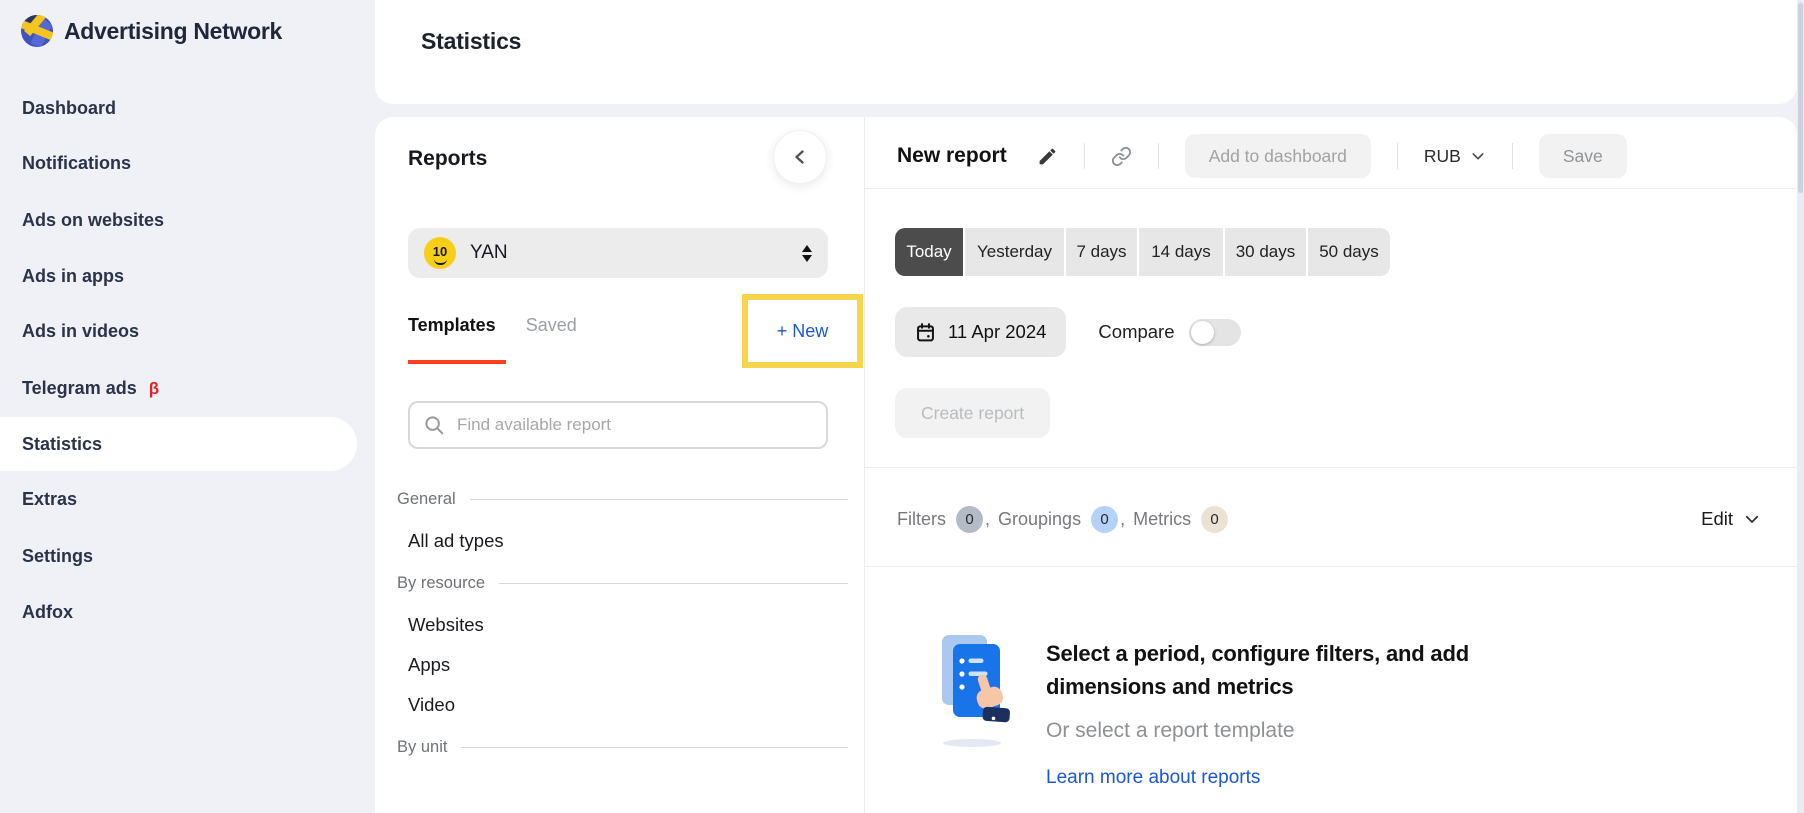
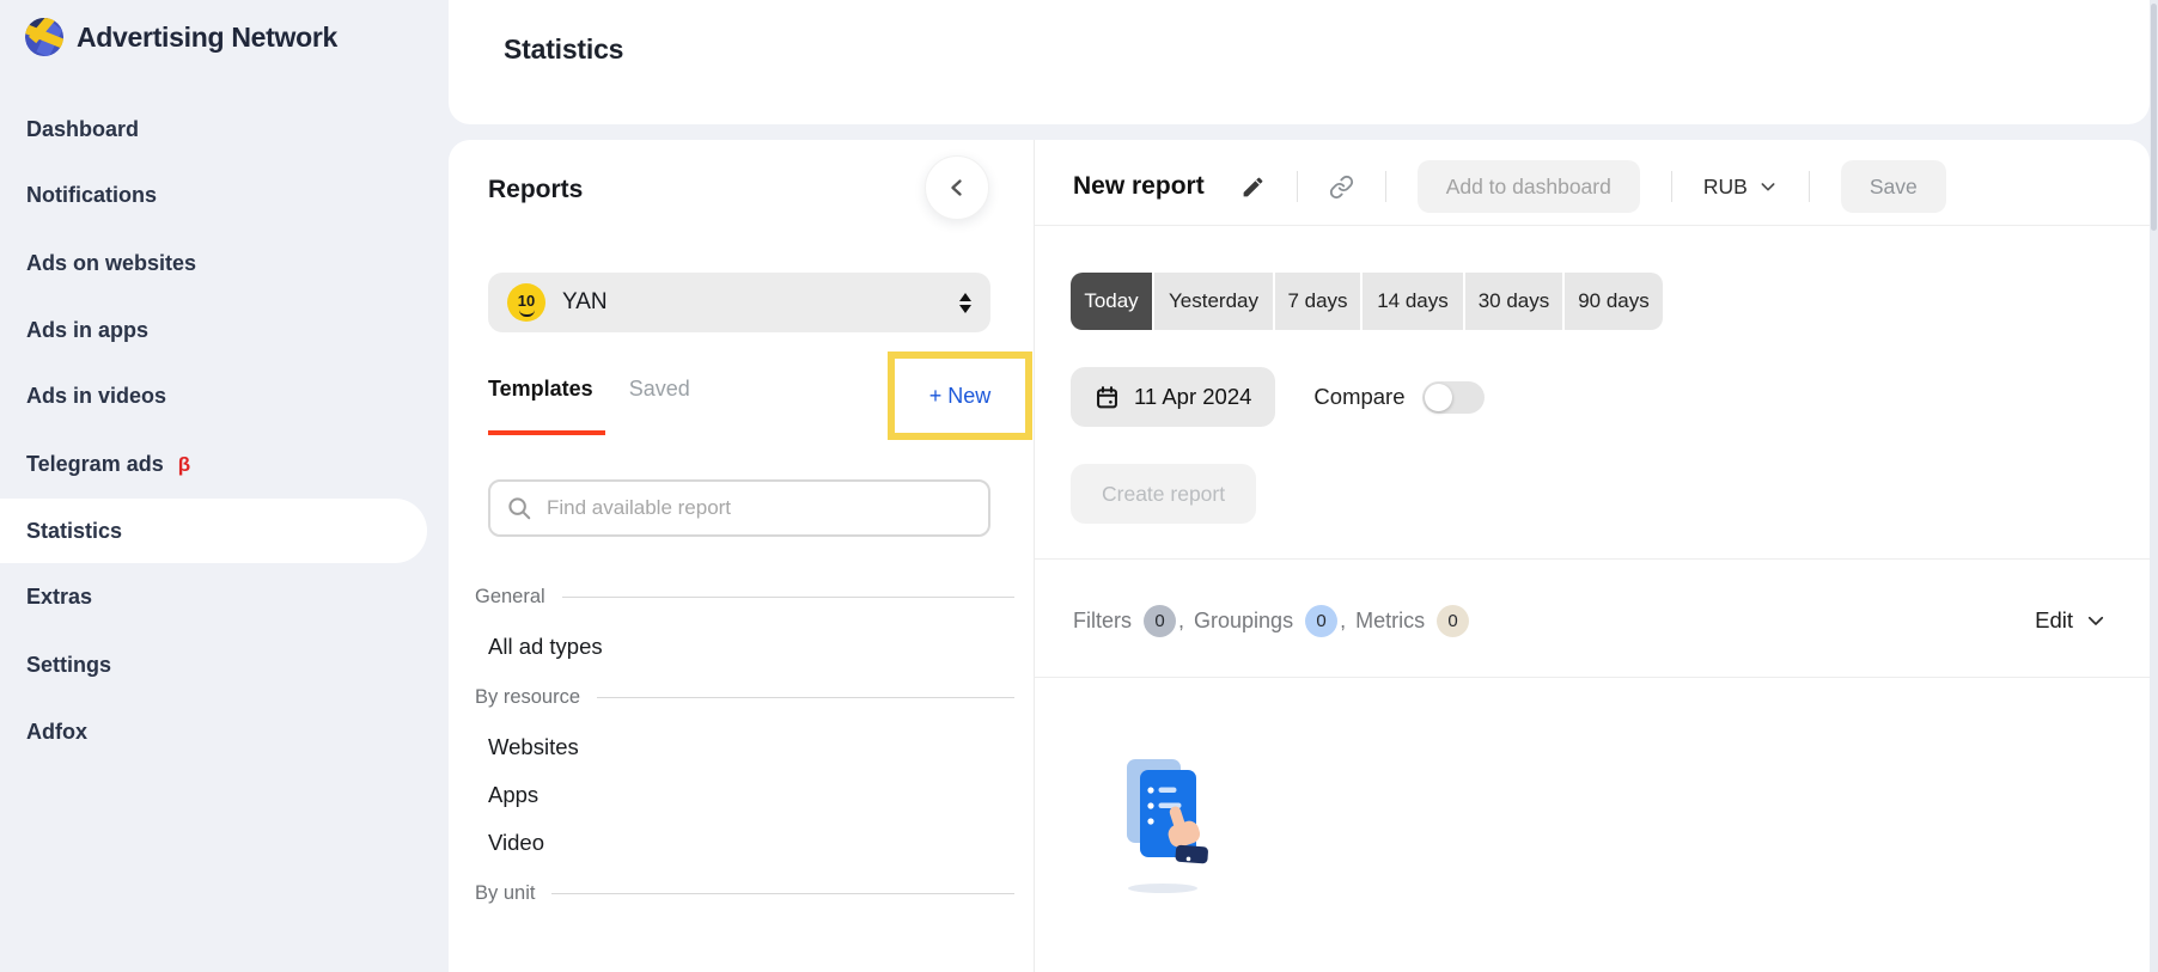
  Advertising Network
  Dashboard
  Notifications
  Ads on websites
  Ads in apps
  Ads in videos
  Telegram ads β
  Statistics
  Extras
  Settings
  Adfox
  Statistics
  Reports
  10
  YAN
  Templates
  Saved
  + New
  Find available report
  General
  All ad types
  By resource
  Websites
  Apps
  Video
  By unit
  New report
  Add to dashboard
  RUB
  Save
  Today
  Yesterday
  7 days
  14 days
  30 days
- 50 days
+ 90 days
  11 Apr 2024
  Compare
  Create report
  Filters
  0
  ,
  Groupings
  0
  ,
  Metrics
  0
  Edit
- Select a period, configure filters, and add dimensions and metrics
- Or select a report template
- Learn more about reports
